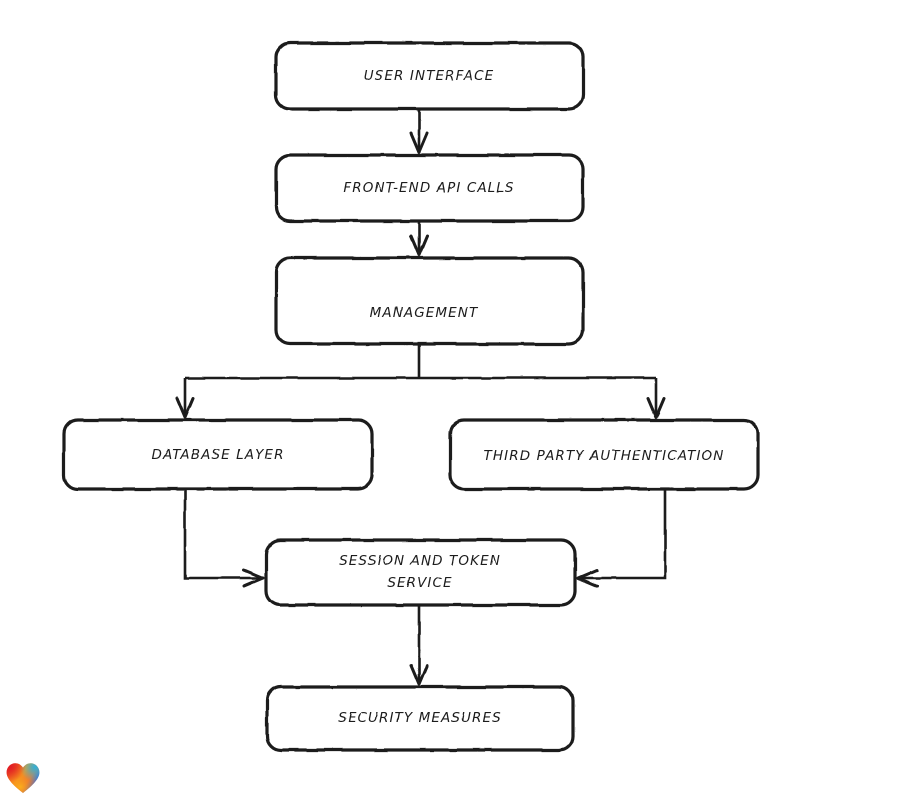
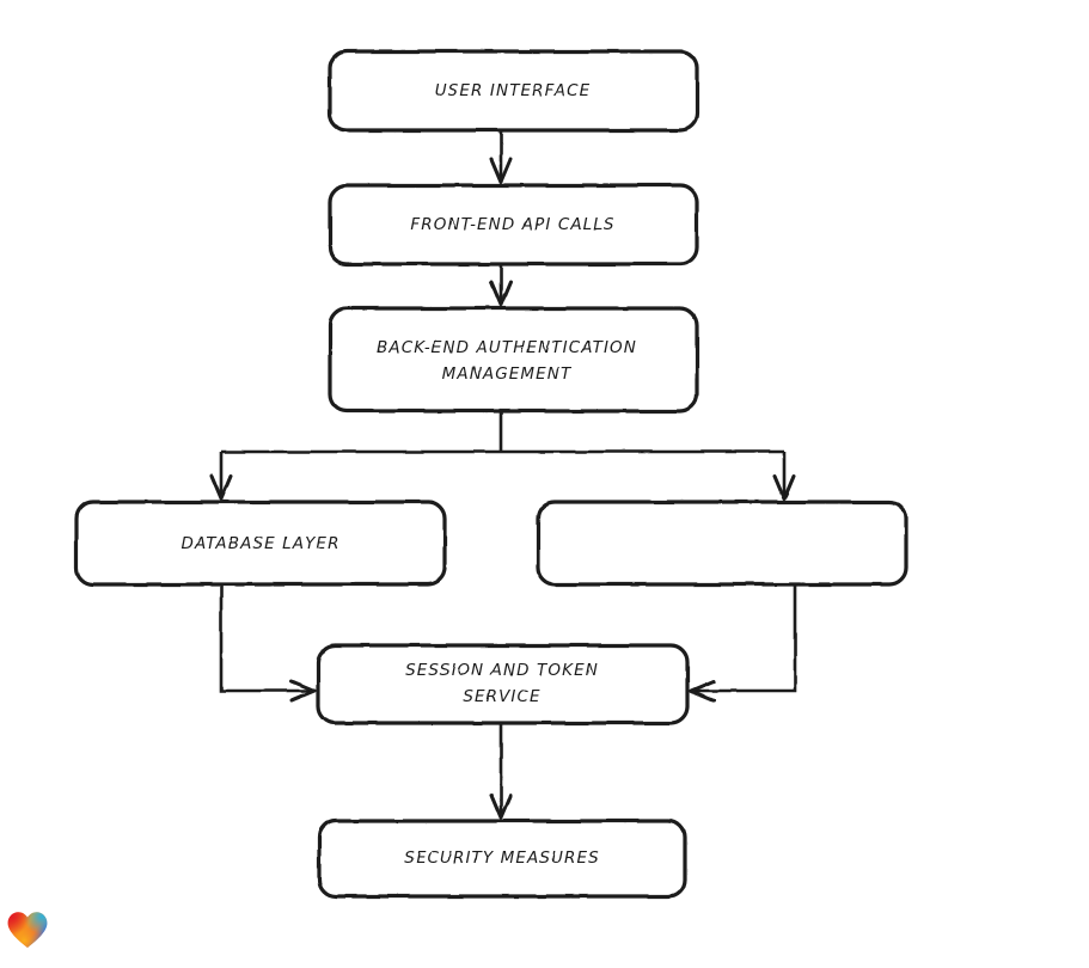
  USER INTERFACE
  FRONT-END API CALLS
+ BACK-END AUTHENTICATION
  MANAGEMENT
  DATABASE LAYER
- THIRD PARTY AUTHENTICATION
  SESSION AND TOKEN
  SERVICE
  SECURITY MEASURES
